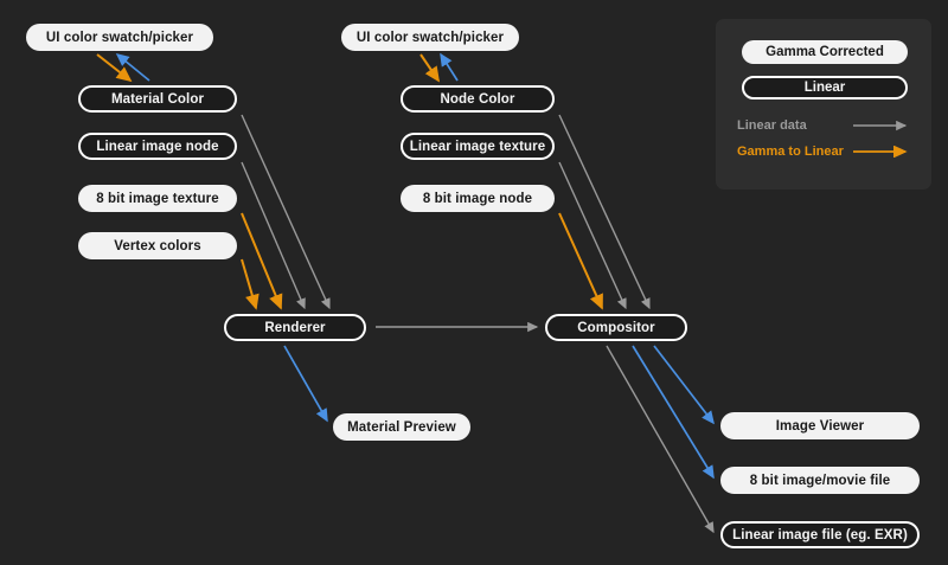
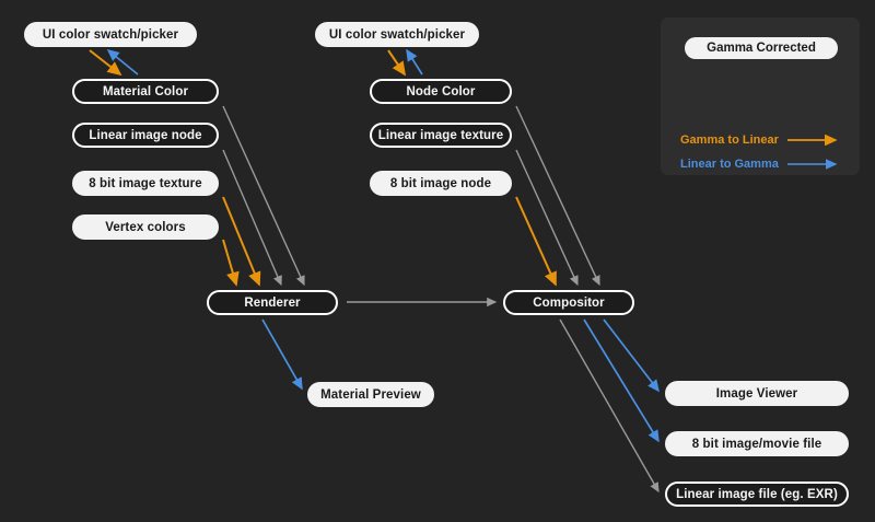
  UI color swatch/picker
  Material Color
  Linear image node
  8 bit image texture
  Vertex colors
  UI color swatch/picker
  Node Color
  Linear image texture
  8 bit image node
  Renderer
  Compositor
  Material Preview
  Image Viewer
  8 bit image/movie file
  Linear image file (eg. EXR)
  Gamma Corrected
- Linear
- Linear data
  Gamma to Linear
+ Linear to Gamma
